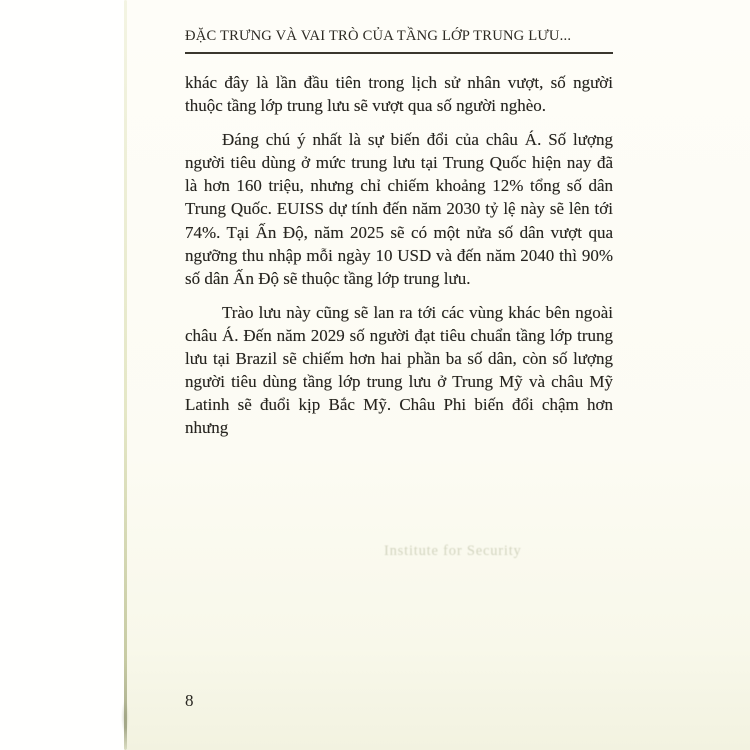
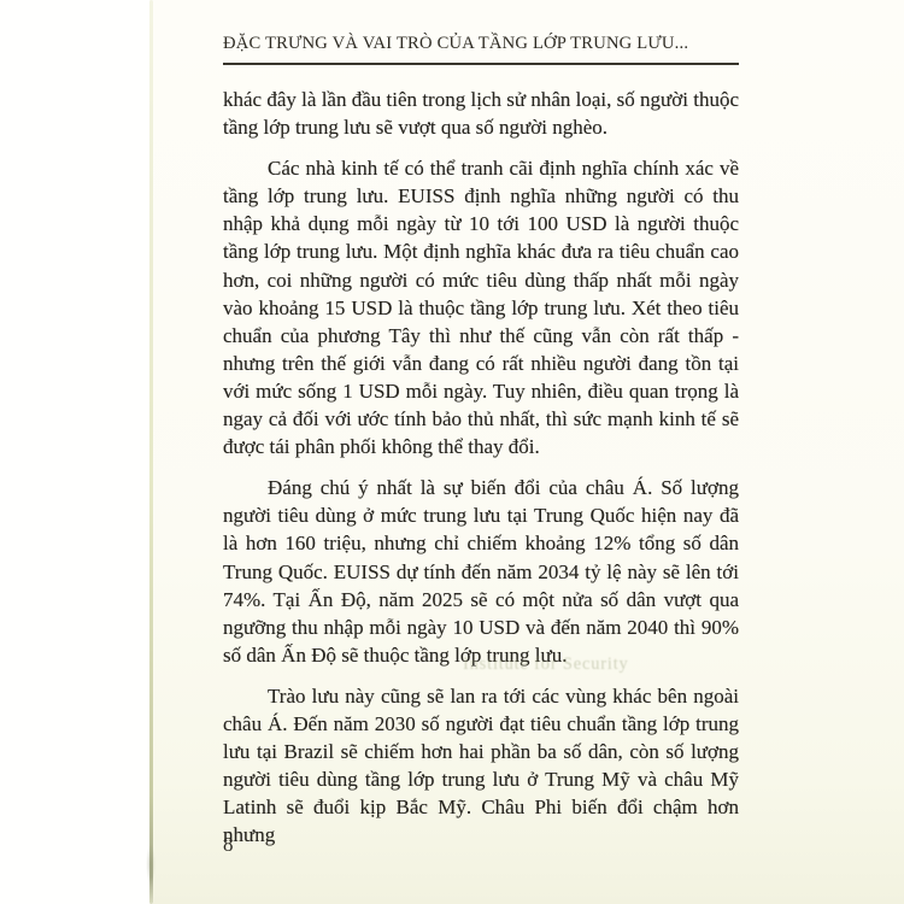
  ĐẶC TRƯNG VÀ VAI TRÒ CỦA TẦNG LỚP TRUNG LƯU...
- khác đây là lần đầu tiên trong lịch sử nhân vượt, số người thuộc tầng lớp trung lưu sẽ vượt qua số người nghèo.
+ khác đây là lần đầu tiên trong lịch sử nhân loại, số người thuộc tầng lớp trung lưu sẽ vượt qua số người nghèo.
+ Các nhà kinh tế có thể tranh cãi định nghĩa chính xác về tầng lớp trung lưu. EUISS định nghĩa những người có thu nhập khả dụng mỗi ngày từ 10 tới 100 USD là người thuộc tầng lớp trung lưu. Một định nghĩa khác đưa ra tiêu chuẩn cao hơn, coi những người có mức tiêu dùng thấp nhất mỗi ngày vào khoảng 15 USD là thuộc tầng lớp trung lưu. Xét theo tiêu chuẩn của phương Tây thì như thế cũng vẫn còn rất thấp - nhưng trên thế giới vẫn đang có rất nhiều người đang tồn tại với mức sống 1 USD mỗi ngày. Tuy nhiên, điều quan trọng là ngay cả đối với ước tính bảo thủ nhất, thì sức mạnh kinh tế sẽ được tái phân phối không thể thay đổi.
- Đáng chú ý nhất là sự biến đổi của châu Á. Số lượng người tiêu dùng ở mức trung lưu tại Trung Quốc hiện nay đã là hơn 160 triệu, nhưng chỉ chiếm khoảng 12% tổng số dân Trung Quốc. EUISS dự tính đến năm 2030 tỷ lệ này sẽ lên tới 74%. Tại Ấn Độ, năm 2025 sẽ có một nửa số dân vượt qua ngưỡng thu nhập mỗi ngày 10 USD và đến năm 2040 thì 90% số dân Ấn Độ sẽ thuộc tầng lớp trung lưu.
+ Đáng chú ý nhất là sự biến đổi của châu Á. Số lượng người tiêu dùng ở mức trung lưu tại Trung Quốc hiện nay đã là hơn 160 triệu, nhưng chỉ chiếm khoảng 12% tổng số dân Trung Quốc. EUISS dự tính đến năm 2034 tỷ lệ này sẽ lên tới 74%. Tại Ấn Độ, năm 2025 sẽ có một nửa số dân vượt qua ngưỡng thu nhập mỗi ngày 10 USD và đến năm 2040 thì 90% số dân Ấn Độ sẽ thuộc tầng lớp trung lưu.
- Trào lưu này cũng sẽ lan ra tới các vùng khác bên ngoài châu Á. Đến năm 2029 số người đạt tiêu chuẩn tầng lớp trung lưu tại Brazil sẽ chiếm hơn hai phần ba số dân, còn số lượng người tiêu dùng tầng lớp trung lưu ở Trung Mỹ và châu Mỹ Latinh sẽ đuổi kịp Bắc Mỹ. Châu Phi biến đổi chậm hơn nhưng
+ Trào lưu này cũng sẽ lan ra tới các vùng khác bên ngoài châu Á. Đến năm 2030 số người đạt tiêu chuẩn tầng lớp trung lưu tại Brazil sẽ chiếm hơn hai phần ba số dân, còn số lượng người tiêu dùng tầng lớp trung lưu ở Trung Mỹ và châu Mỹ Latinh sẽ đuổi kịp Bắc Mỹ. Châu Phi biến đổi chậm hơn nhưng
  Institute for Security
  8
